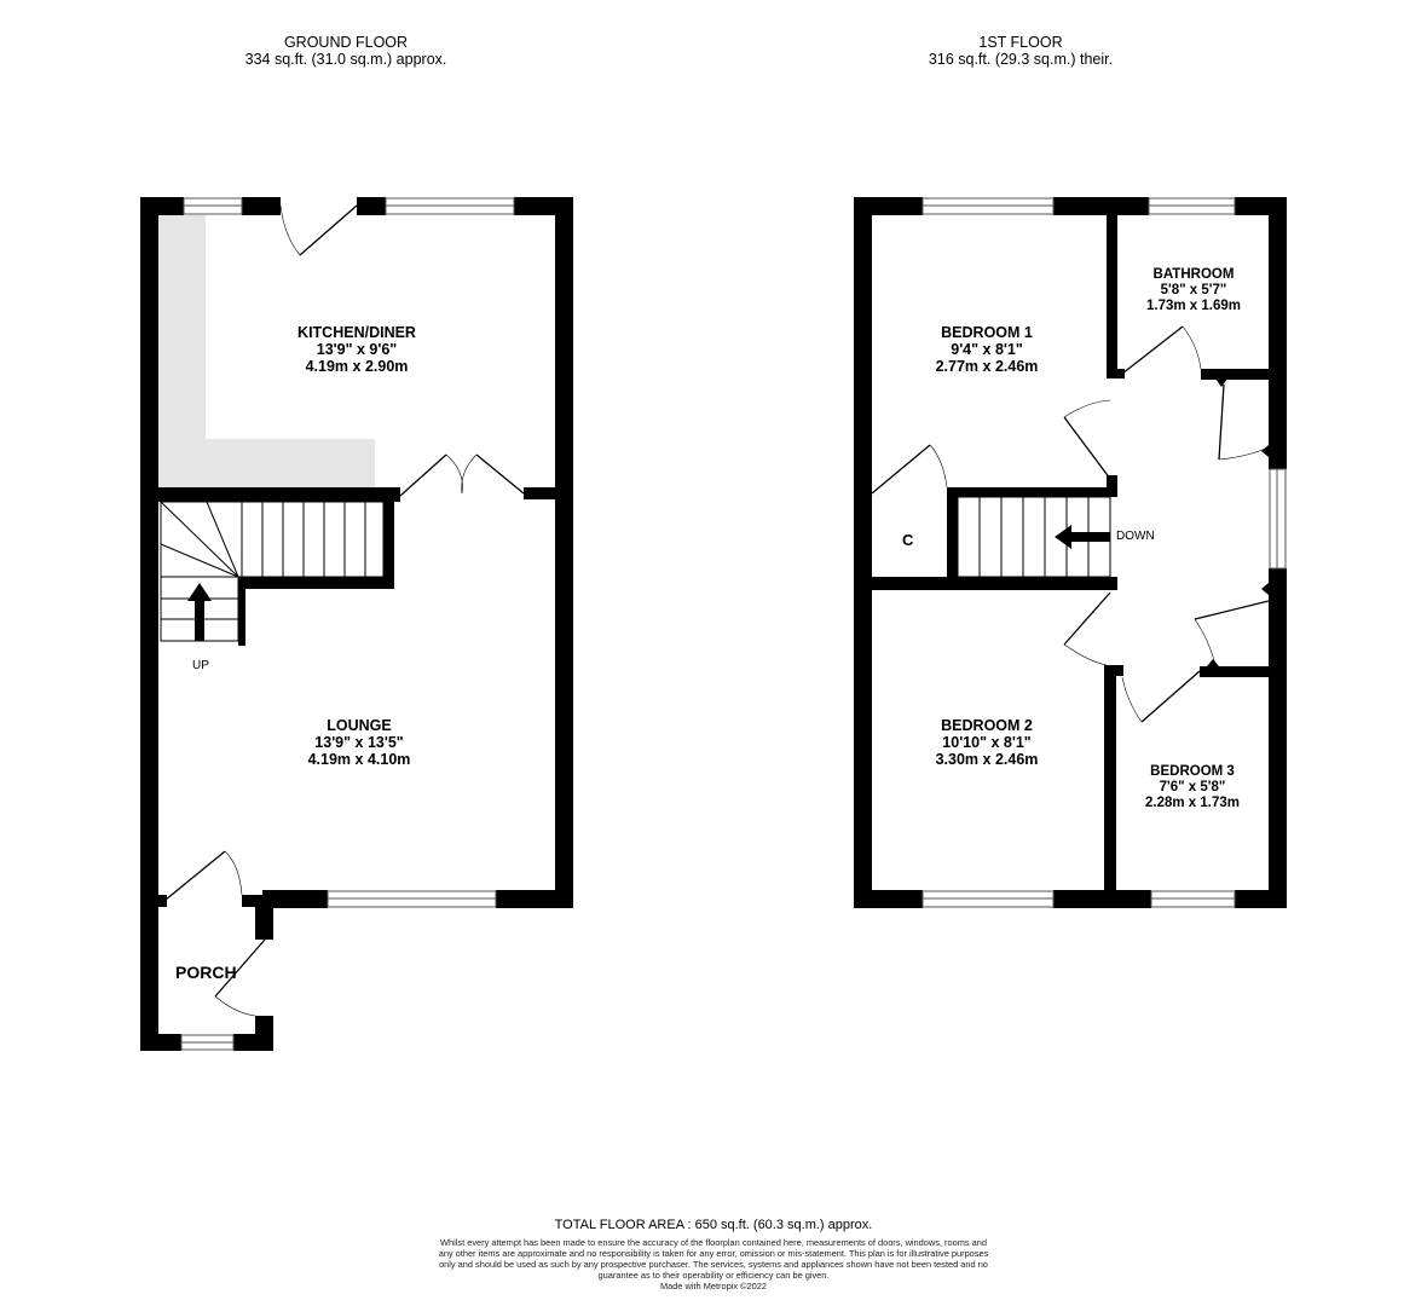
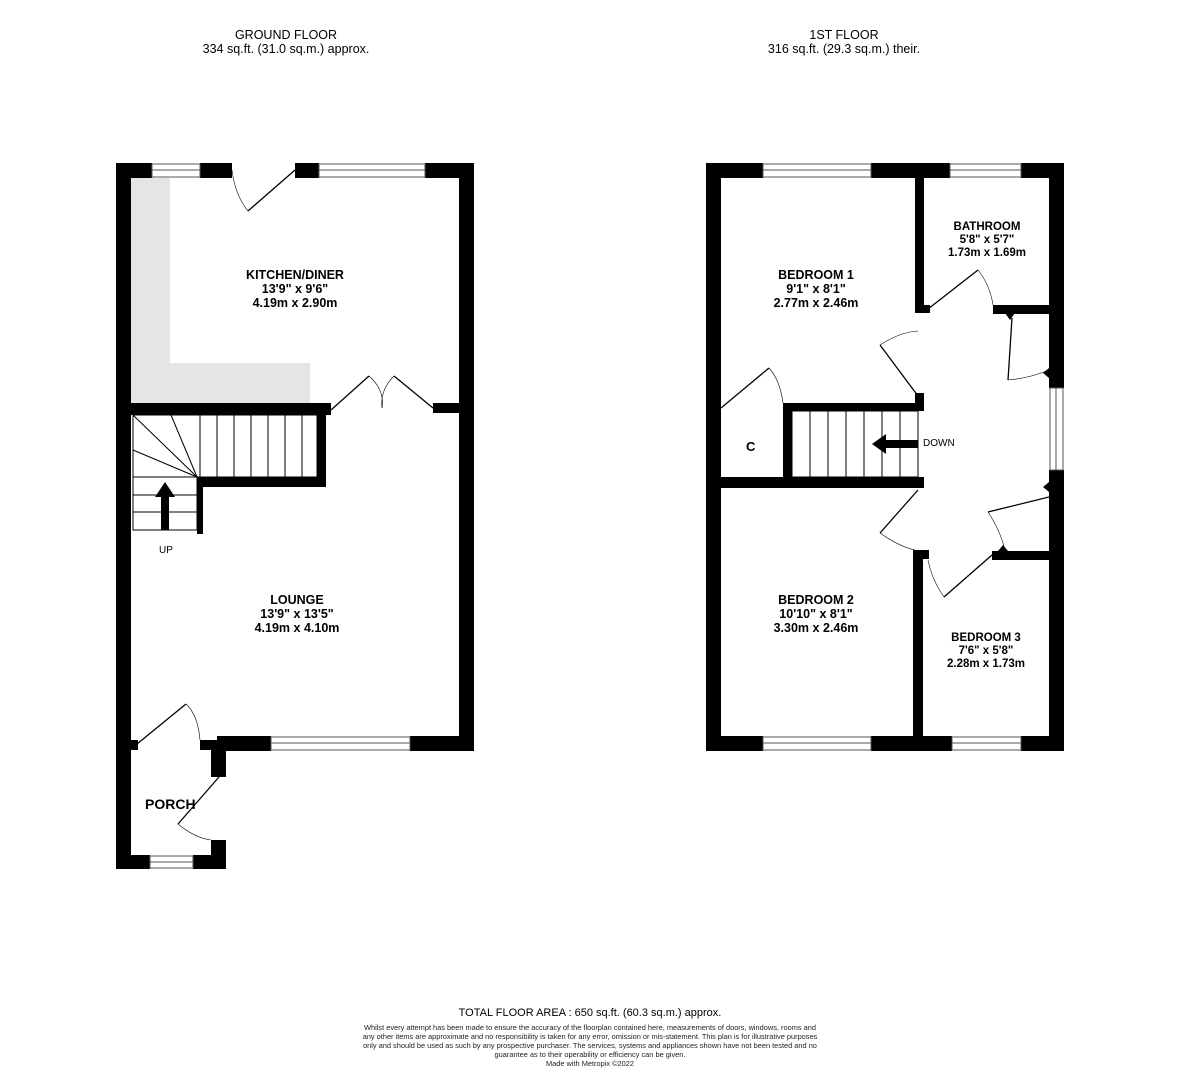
  GROUND FLOOR
  334 sq.ft. (31.0 sq.m.) approx.
  1ST FLOOR
  316 sq.ft. (29.3 sq.m.) their.
  KITCHEN/DINER
  13'9" x 9'6"
  4.19m x 2.90m
  LOUNGE
  13'9" x 13'5"
  4.19m x 4.10m
  PORCH
  UP
  BEDROOM 1
- 9'4" x 8'1"
+ 9'1" x 8'1"
  2.77m x 2.46m
  BATHROOM
  5'8" x 5'7"
  1.73m x 1.69m
  BEDROOM 2
  10'10" x 8'1"
  3.30m x 2.46m
  BEDROOM 3
  7'6" x 5'8"
  2.28m x 1.73m
  C
  DOWN
  TOTAL FLOOR AREA : 650 sq.ft. (60.3 sq.m.) approx.
  Whilst every attempt has been made to ensure the accuracy of the floorplan contained here, measurements of doors, windows, rooms and any other items are approximate and no responsibility is taken for any error, omission or mis-statement. This plan is for illustrative purposes only and should be used as such by any prospective purchaser. The services, systems and appliances shown have not been tested and no guarantee as to their operability or efficiency can be given.
  Made with Metropix ©2022
